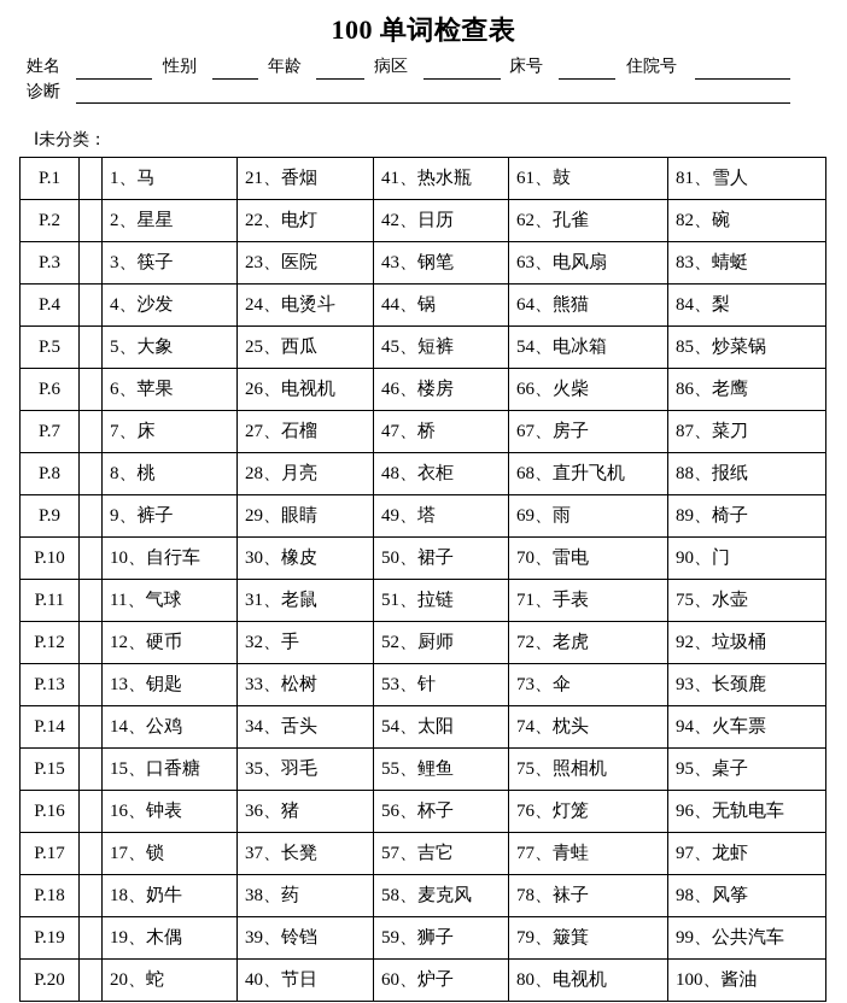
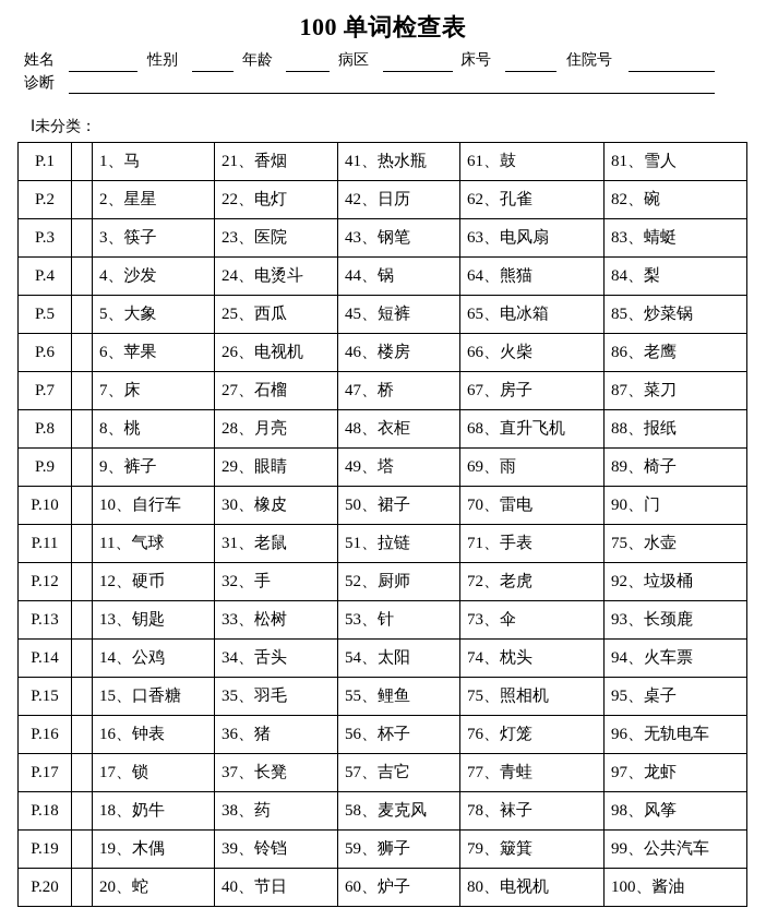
  100 单词检查表
  姓名
  性别
  年龄
  病区
  床号
  住院号
  诊断
  Ⅰ未分类：
  P.1		1、马	21、香烟	41、热水瓶	61、鼓	81、雪人
  P.2		2、星星	22、电灯	42、日历	62、孔雀	82、碗
  P.3		3、筷子	23、医院	43、钢笔	63、电风扇	83、蜻蜓
  P.4		4、沙发	24、电烫斗	44、锅	64、熊猫	84、梨
- P.5		5、大象	25、西瓜	45、短裤	54、电冰箱	85、炒菜锅
+ P.5		5、大象	25、西瓜	45、短裤	65、电冰箱	85、炒菜锅
  P.6		6、苹果	26、电视机	46、楼房	66、火柴	86、老鹰
  P.7		7、床	27、石榴	47、桥	67、房子	87、菜刀
  P.8		8、桃	28、月亮	48、衣柜	68、直升飞机	88、报纸
  P.9		9、裤子	29、眼睛	49、塔	69、雨	89、椅子
  P.10		10、自行车	30、橡皮	50、裙子	70、雷电	90、门
  P.11		11、气球	31、老鼠	51、拉链	71、手表	75、水壶
  P.12		12、硬币	32、手	52、厨师	72、老虎	92、垃圾桶
  P.13		13、钥匙	33、松树	53、针	73、伞	93、长颈鹿
  P.14		14、公鸡	34、舌头	54、太阳	74、枕头	94、火车票
  P.15		15、口香糖	35、羽毛	55、鲤鱼	75、照相机	95、桌子
  P.16		16、钟表	36、猪	56、杯子	76、灯笼	96、无轨电车
  P.17		17、锁	37、长凳	57、吉它	77、青蛙	97、龙虾
  P.18		18、奶牛	38、药	58、麦克风	78、袜子	98、风筝
  P.19		19、木偶	39、铃铛	59、狮子	79、簸箕	99、公共汽车
  P.20		20、蛇	40、节日	60、炉子	80、电视机	100、酱油
